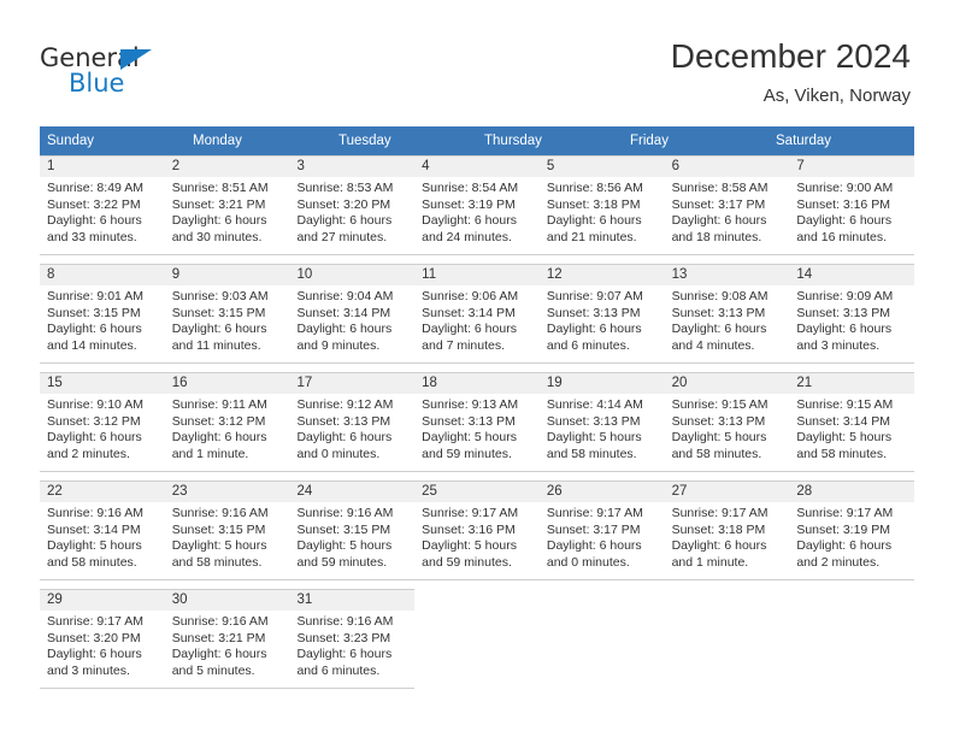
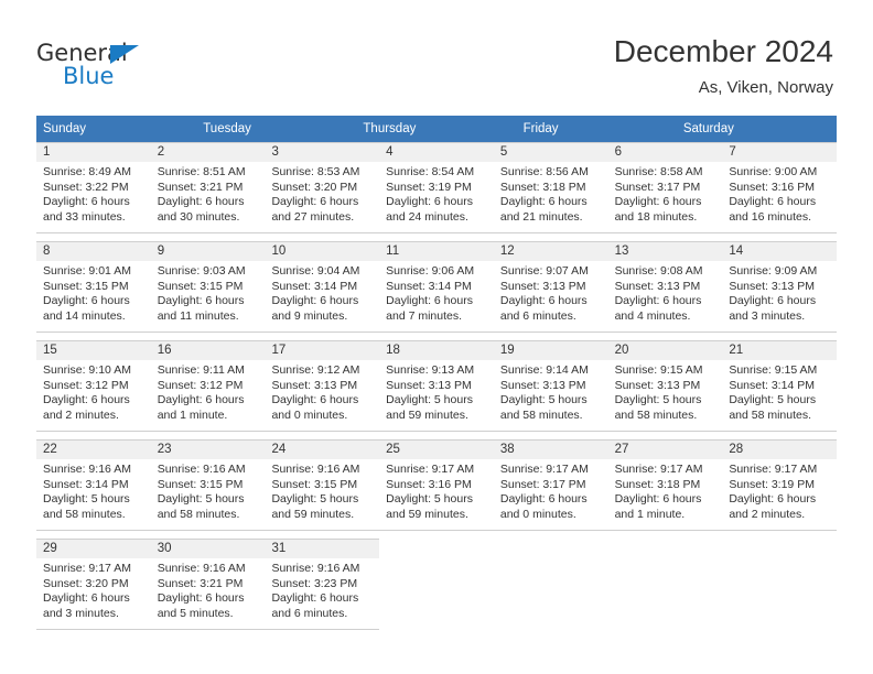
  General
  Blue
  December 2024
  As, Viken, Norway
  Sunday
- Monday
  Tuesday
  Thursday
  Friday
  Saturday
  1
  Sunrise: 8:49 AM
  Sunset: 3:22 PM
  Daylight: 6 hours
  and 33 minutes.
  2
  Sunrise: 8:51 AM
  Sunset: 3:21 PM
  Daylight: 6 hours
  and 30 minutes.
  3
  Sunrise: 8:53 AM
  Sunset: 3:20 PM
  Daylight: 6 hours
  and 27 minutes.
  4
  Sunrise: 8:54 AM
  Sunset: 3:19 PM
  Daylight: 6 hours
  and 24 minutes.
  5
  Sunrise: 8:56 AM
  Sunset: 3:18 PM
  Daylight: 6 hours
  and 21 minutes.
  6
  Sunrise: 8:58 AM
  Sunset: 3:17 PM
  Daylight: 6 hours
  and 18 minutes.
  7
  Sunrise: 9:00 AM
  Sunset: 3:16 PM
  Daylight: 6 hours
  and 16 minutes.
  8
  Sunrise: 9:01 AM
  Sunset: 3:15 PM
  Daylight: 6 hours
  and 14 minutes.
  9
  Sunrise: 9:03 AM
  Sunset: 3:15 PM
  Daylight: 6 hours
  and 11 minutes.
  10
  Sunrise: 9:04 AM
  Sunset: 3:14 PM
  Daylight: 6 hours
  and 9 minutes.
  11
  Sunrise: 9:06 AM
  Sunset: 3:14 PM
  Daylight: 6 hours
  and 7 minutes.
  12
  Sunrise: 9:07 AM
  Sunset: 3:13 PM
  Daylight: 6 hours
  and 6 minutes.
  13
  Sunrise: 9:08 AM
  Sunset: 3:13 PM
  Daylight: 6 hours
  and 4 minutes.
  14
  Sunrise: 9:09 AM
  Sunset: 3:13 PM
  Daylight: 6 hours
  and 3 minutes.
  15
  Sunrise: 9:10 AM
  Sunset: 3:12 PM
  Daylight: 6 hours
  and 2 minutes.
  16
  Sunrise: 9:11 AM
  Sunset: 3:12 PM
  Daylight: 6 hours
  and 1 minute.
  17
  Sunrise: 9:12 AM
  Sunset: 3:13 PM
  Daylight: 6 hours
  and 0 minutes.
  18
  Sunrise: 9:13 AM
  Sunset: 3:13 PM
  Daylight: 5 hours
  and 59 minutes.
  19
- Sunrise: 4:14 AM
+ Sunrise: 9:14 AM
  Sunset: 3:13 PM
  Daylight: 5 hours
  and 58 minutes.
  20
  Sunrise: 9:15 AM
  Sunset: 3:13 PM
  Daylight: 5 hours
  and 58 minutes.
  21
  Sunrise: 9:15 AM
  Sunset: 3:14 PM
  Daylight: 5 hours
  and 58 minutes.
  22
  Sunrise: 9:16 AM
  Sunset: 3:14 PM
  Daylight: 5 hours
  and 58 minutes.
  23
  Sunrise: 9:16 AM
  Sunset: 3:15 PM
  Daylight: 5 hours
  and 58 minutes.
  24
  Sunrise: 9:16 AM
  Sunset: 3:15 PM
  Daylight: 5 hours
  and 59 minutes.
  25
  Sunrise: 9:17 AM
  Sunset: 3:16 PM
  Daylight: 5 hours
  and 59 minutes.
- 26
+ 38
  Sunrise: 9:17 AM
  Sunset: 3:17 PM
  Daylight: 6 hours
  and 0 minutes.
  27
  Sunrise: 9:17 AM
  Sunset: 3:18 PM
  Daylight: 6 hours
  and 1 minute.
  28
  Sunrise: 9:17 AM
  Sunset: 3:19 PM
  Daylight: 6 hours
  and 2 minutes.
  29
  Sunrise: 9:17 AM
  Sunset: 3:20 PM
  Daylight: 6 hours
  and 3 minutes.
  30
  Sunrise: 9:16 AM
  Sunset: 3:21 PM
  Daylight: 6 hours
  and 5 minutes.
  31
  Sunrise: 9:16 AM
  Sunset: 3:23 PM
  Daylight: 6 hours
  and 6 minutes.
